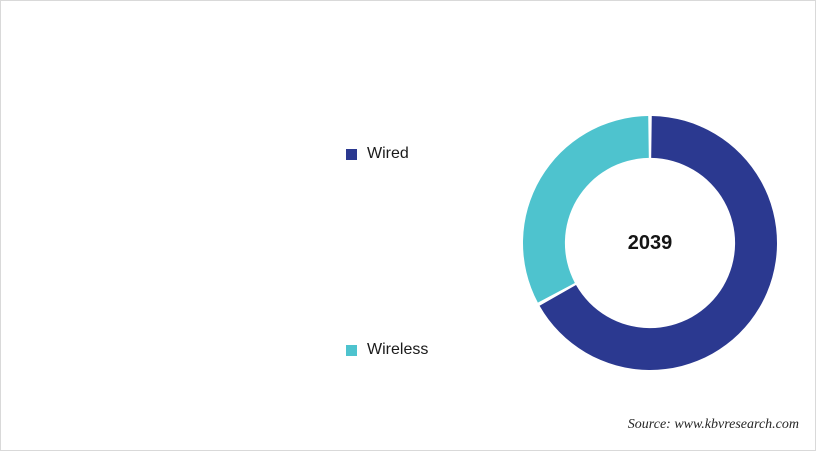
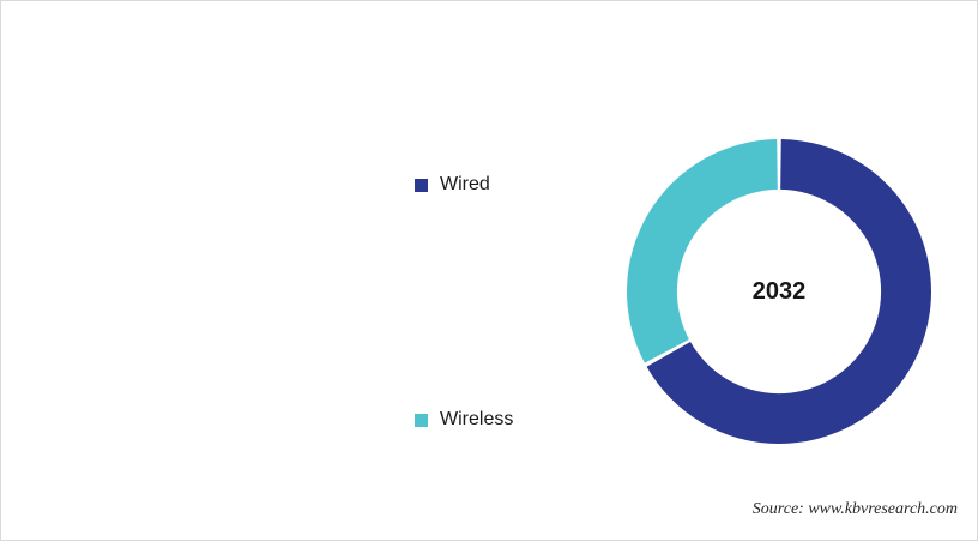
- 2039
+ 2032
  Wired
  Wireless
  Source: www.kbvresearch.com
